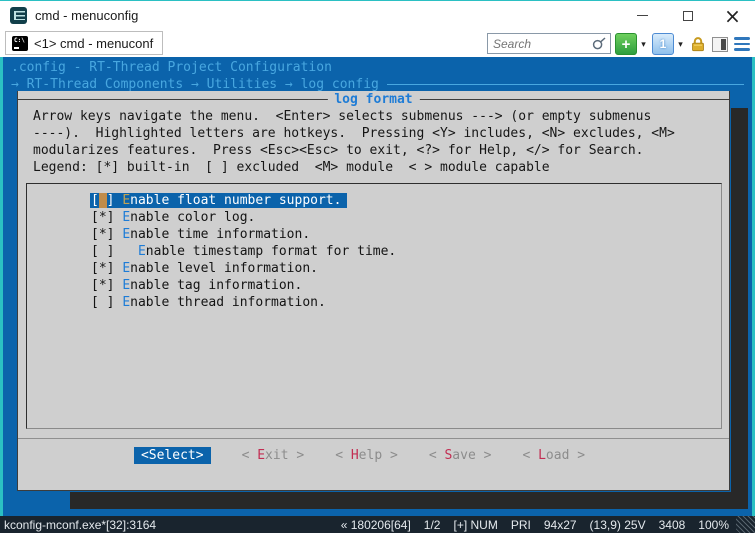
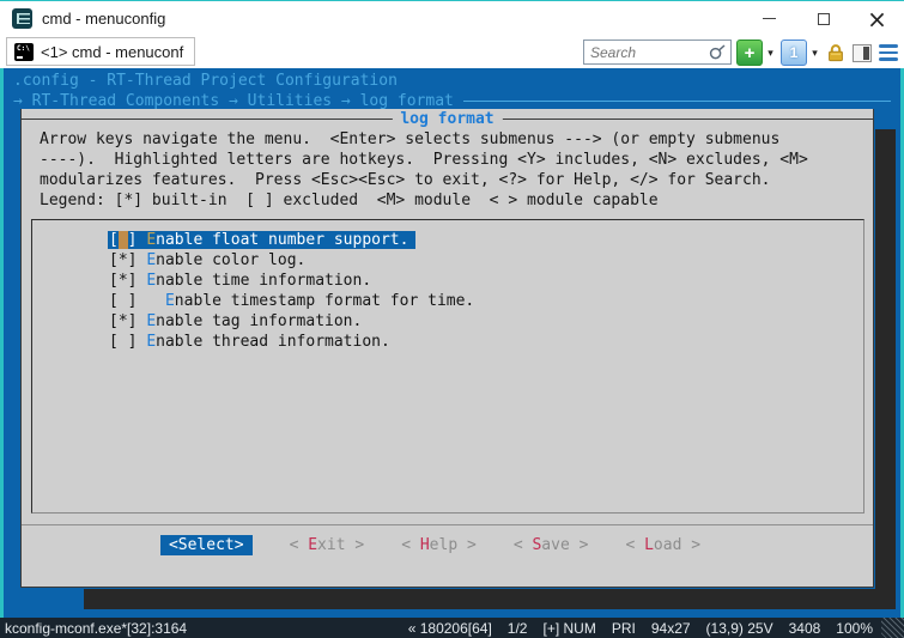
  cmd - menuconfig
  ×
  <1> cmd - menuconf
  Search
  +
  ▾
  1
  ▾
  .config - RT-Thread Project Configuration
- → RT-Thread Components → Utilities → log config
+ → RT-Thread Components → Utilities → log format
  log format
  Arrow keys navigate the menu. <Enter> selects submenus ---> (or empty submenus
  ----). Highlighted letters are hotkeys. Pressing <Y> includes, <N> excludes, <M>
  modularizes features. Press <Esc><Esc> to exit, <?> for Help, </> for Search.
  Legend: [*] built-in [ ] excluded <M> module < > module capable
  [ ] Enable float number support.
  [*] Enable color log.
  [*] Enable time information.
  [ ] Enable timestamp format for time.
- [*] Enable level information.
  [*] Enable tag information.
  [ ] Enable thread information.
  <Select>
  < Exit >
  < Help >
  < Save >
  < Load >
  kconfig-mconf.exe*[32]:3164
  « 180206[64]
  1/2
  [+] NUM
  PRI
  94x27
  (13,9) 25V
  3408
  100%
